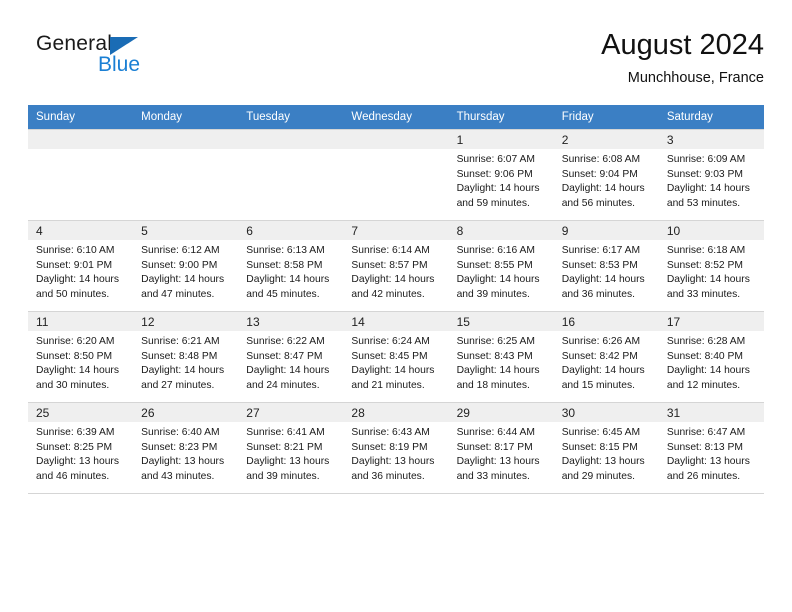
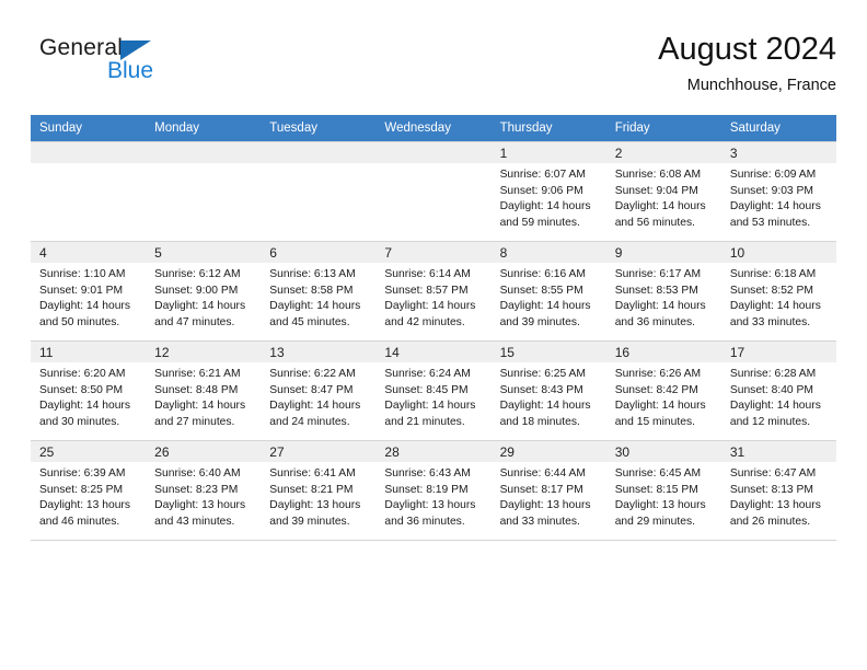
  General
  Blue
  August 2024
  Munchhouse, France
  Sunday	Monday	Tuesday	Wednesday	Thursday	Friday	Saturday
  				1Sunrise: 6:07 AMSunset: 9:06 PMDaylight: 14 hoursand 59 minutes.	2Sunrise: 6:08 AMSunset: 9:04 PMDaylight: 14 hoursand 56 minutes.	3Sunrise: 6:09 AMSunset: 9:03 PMDaylight: 14 hoursand 53 minutes.
- 4Sunrise: 6:10 AMSunset: 9:01 PMDaylight: 14 hoursand 50 minutes.	5Sunrise: 6:12 AMSunset: 9:00 PMDaylight: 14 hoursand 47 minutes.	6Sunrise: 6:13 AMSunset: 8:58 PMDaylight: 14 hoursand 45 minutes.	7Sunrise: 6:14 AMSunset: 8:57 PMDaylight: 14 hoursand 42 minutes.	8Sunrise: 6:16 AMSunset: 8:55 PMDaylight: 14 hoursand 39 minutes.	9Sunrise: 6:17 AMSunset: 8:53 PMDaylight: 14 hoursand 36 minutes.	10Sunrise: 6:18 AMSunset: 8:52 PMDaylight: 14 hoursand 33 minutes.
+ 4Sunrise: 1:10 AMSunset: 9:01 PMDaylight: 14 hoursand 50 minutes.	5Sunrise: 6:12 AMSunset: 9:00 PMDaylight: 14 hoursand 47 minutes.	6Sunrise: 6:13 AMSunset: 8:58 PMDaylight: 14 hoursand 45 minutes.	7Sunrise: 6:14 AMSunset: 8:57 PMDaylight: 14 hoursand 42 minutes.	8Sunrise: 6:16 AMSunset: 8:55 PMDaylight: 14 hoursand 39 minutes.	9Sunrise: 6:17 AMSunset: 8:53 PMDaylight: 14 hoursand 36 minutes.	10Sunrise: 6:18 AMSunset: 8:52 PMDaylight: 14 hoursand 33 minutes.
  11Sunrise: 6:20 AMSunset: 8:50 PMDaylight: 14 hoursand 30 minutes.	12Sunrise: 6:21 AMSunset: 8:48 PMDaylight: 14 hoursand 27 minutes.	13Sunrise: 6:22 AMSunset: 8:47 PMDaylight: 14 hoursand 24 minutes.	14Sunrise: 6:24 AMSunset: 8:45 PMDaylight: 14 hoursand 21 minutes.	15Sunrise: 6:25 AMSunset: 8:43 PMDaylight: 14 hoursand 18 minutes.	16Sunrise: 6:26 AMSunset: 8:42 PMDaylight: 14 hoursand 15 minutes.	17Sunrise: 6:28 AMSunset: 8:40 PMDaylight: 14 hoursand 12 minutes.
  25Sunrise: 6:39 AMSunset: 8:25 PMDaylight: 13 hoursand 46 minutes.	26Sunrise: 6:40 AMSunset: 8:23 PMDaylight: 13 hoursand 43 minutes.	27Sunrise: 6:41 AMSunset: 8:21 PMDaylight: 13 hoursand 39 minutes.	28Sunrise: 6:43 AMSunset: 8:19 PMDaylight: 13 hoursand 36 minutes.	29Sunrise: 6:44 AMSunset: 8:17 PMDaylight: 13 hoursand 33 minutes.	30Sunrise: 6:45 AMSunset: 8:15 PMDaylight: 13 hoursand 29 minutes.	31Sunrise: 6:47 AMSunset: 8:13 PMDaylight: 13 hoursand 26 minutes.
